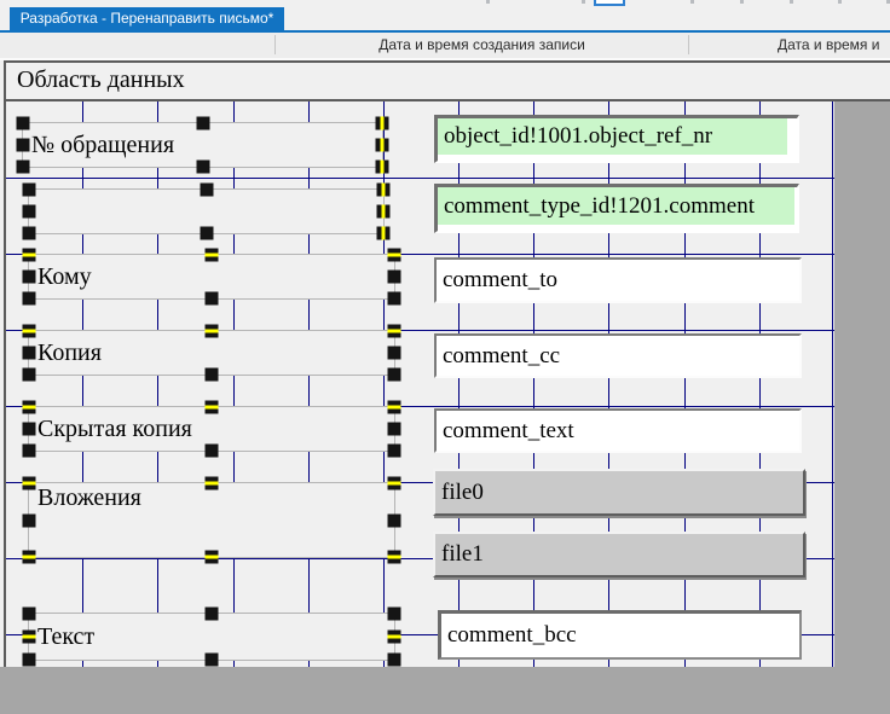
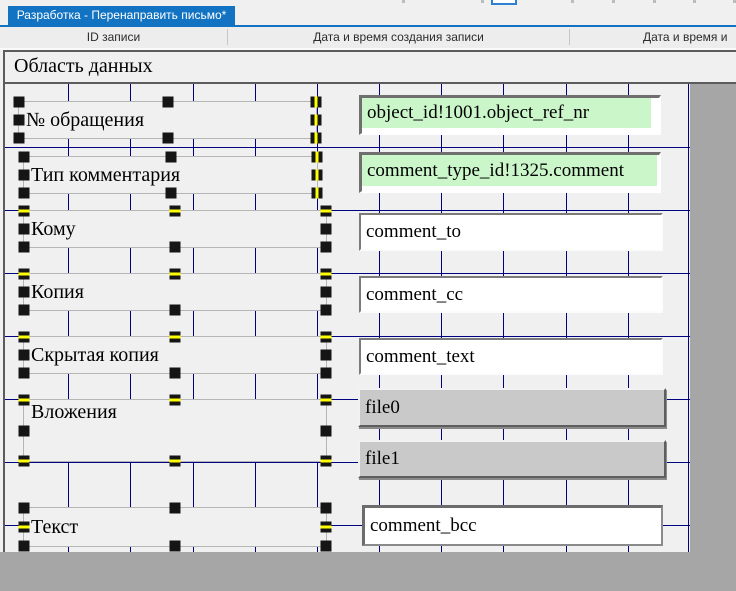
  Разработка - Перенаправить письмо*
+ ID записи
  Дата и время создания записи
  Дата и время и
  Область данных
  № обращения
+ Тип комментария
  Кому
  Копия
  Скрытая копия
  Вложения
  Текст
  object_id!1001.object_ref_nr
- comment_type_id!1201.comment
+ comment_type_id!1325.comment
  comment_to
  comment_cc
  comment_text
  file0
  file1
  comment_bcc
